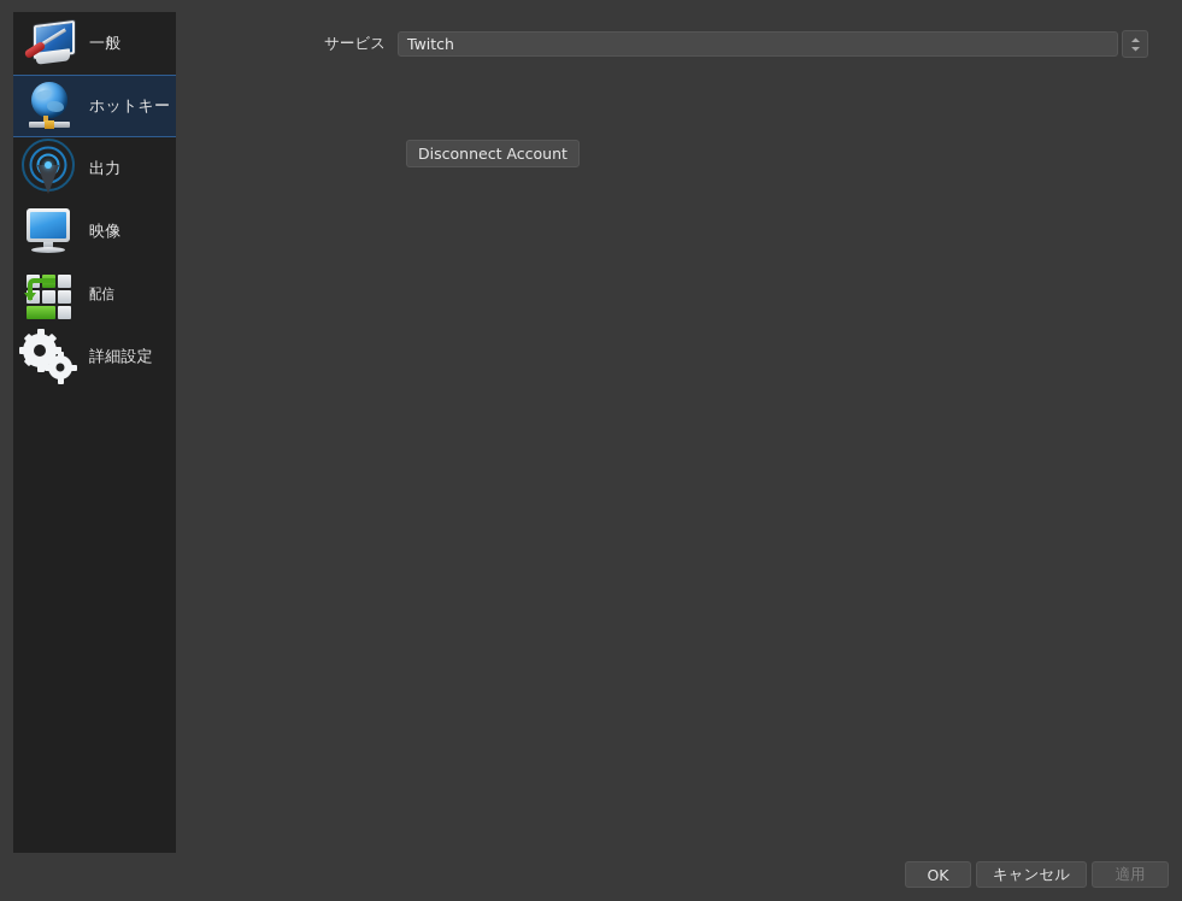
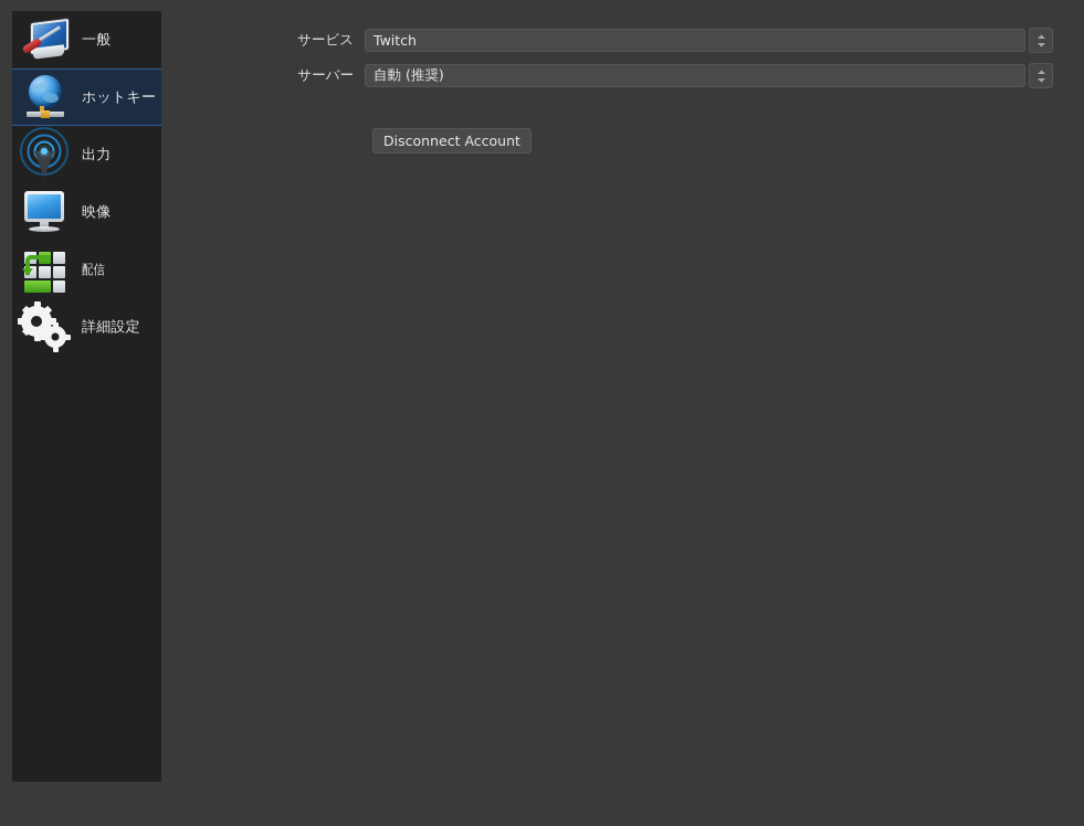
  一般
  ホットキー
  出力
  映像
  配信
  詳細設定
  サービス
  Twitch
+ サーバー
+ 自動 (推奨)
  Disconnect Account
- OK
- キャンセル
- 適用
